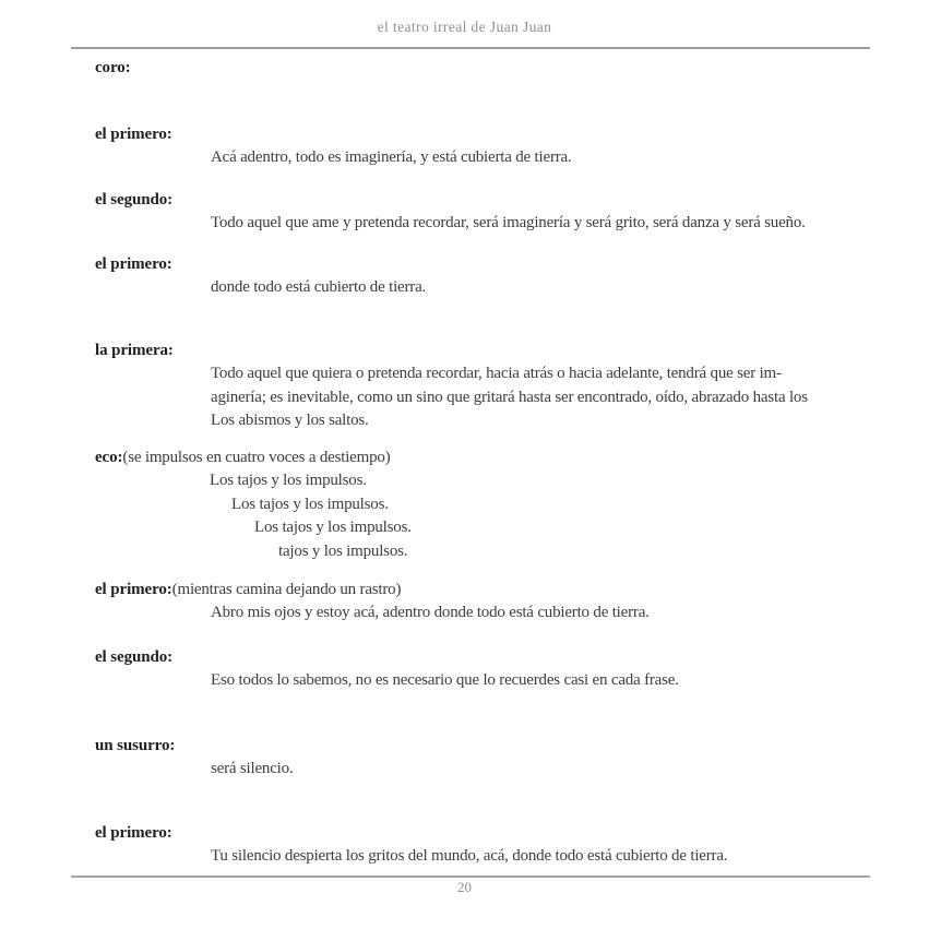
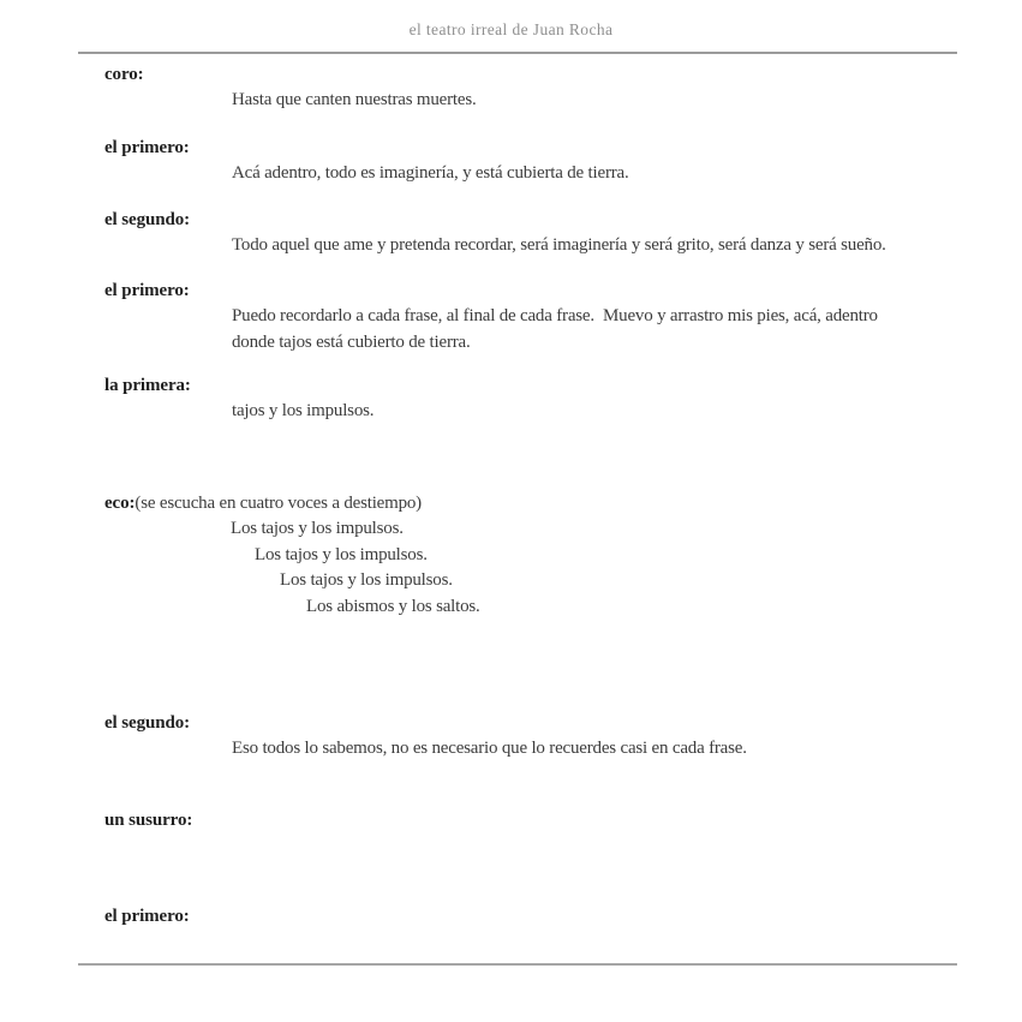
- el teatro irreal de Juan Juan
+ el teatro irreal de Juan Rocha
  coro:
+ Hasta que canten nuestras muertes.
  el primero:
  Acá adentro, todo es imaginería, y está cubierta de tierra.
  el segundo:
  Todo aquel que ame y pretenda recordar, será imaginería y será grito, será danza y será sueño.
  el primero:
+ Puedo recordarlo a cada frase, al final de cada frase. Muevo y arrastro mis pies, acá, adentro
- donde todo está cubierto de tierra.
+ donde tajos está cubierto de tierra.
  la primera:
- Todo aquel que quiera o pretenda recordar, hacia atrás o hacia adelante, tendrá que ser im-
- aginería; es inevitable, como un sino que gritará hasta ser encontrado, oído, abrazado hasta los
- Los abismos y los saltos.
+ tajos y los impulsos.
- eco:(se impulsos en cuatro voces a destiempo)
+ eco:(se escucha en cuatro voces a destiempo)
  Los tajos y los impulsos.
  Los tajos y los impulsos.
  Los tajos y los impulsos.
- tajos y los impulsos.
+ Los abismos y los saltos.
- el primero:(mientras camina dejando un rastro)
- Abro mis ojos y estoy acá, adentro donde todo está cubierto de tierra.
  el segundo:
  Eso todos lo sabemos, no es necesario que lo recuerdes casi en cada frase.
  un susurro:
- será silencio.
  el primero:
- Tu silencio despierta los gritos del mundo, acá, donde todo está cubierto de tierra.
- 20
